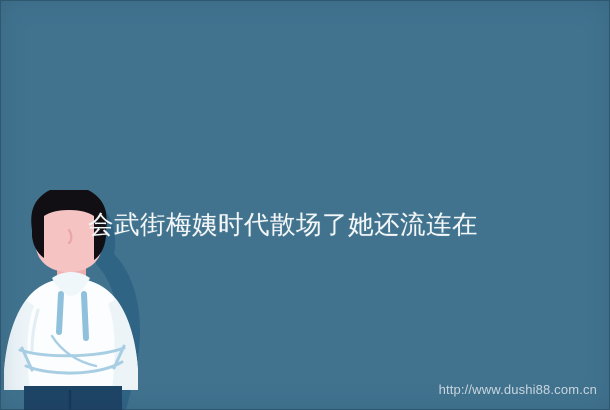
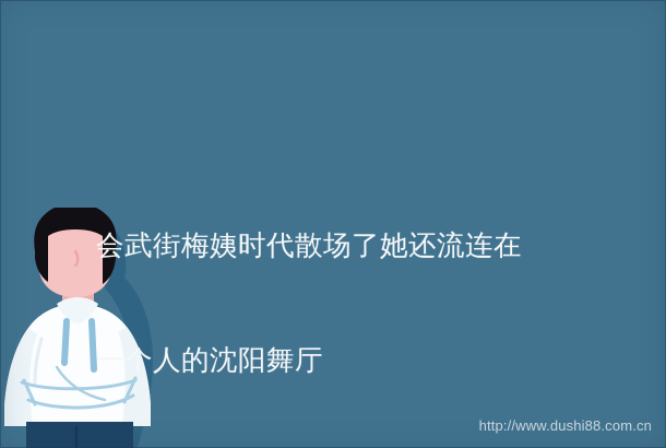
  会武街梅姨时代散场了她还流连在
+ 一个人的沈阳舞厅
  http://www.dushi88.com.cn
